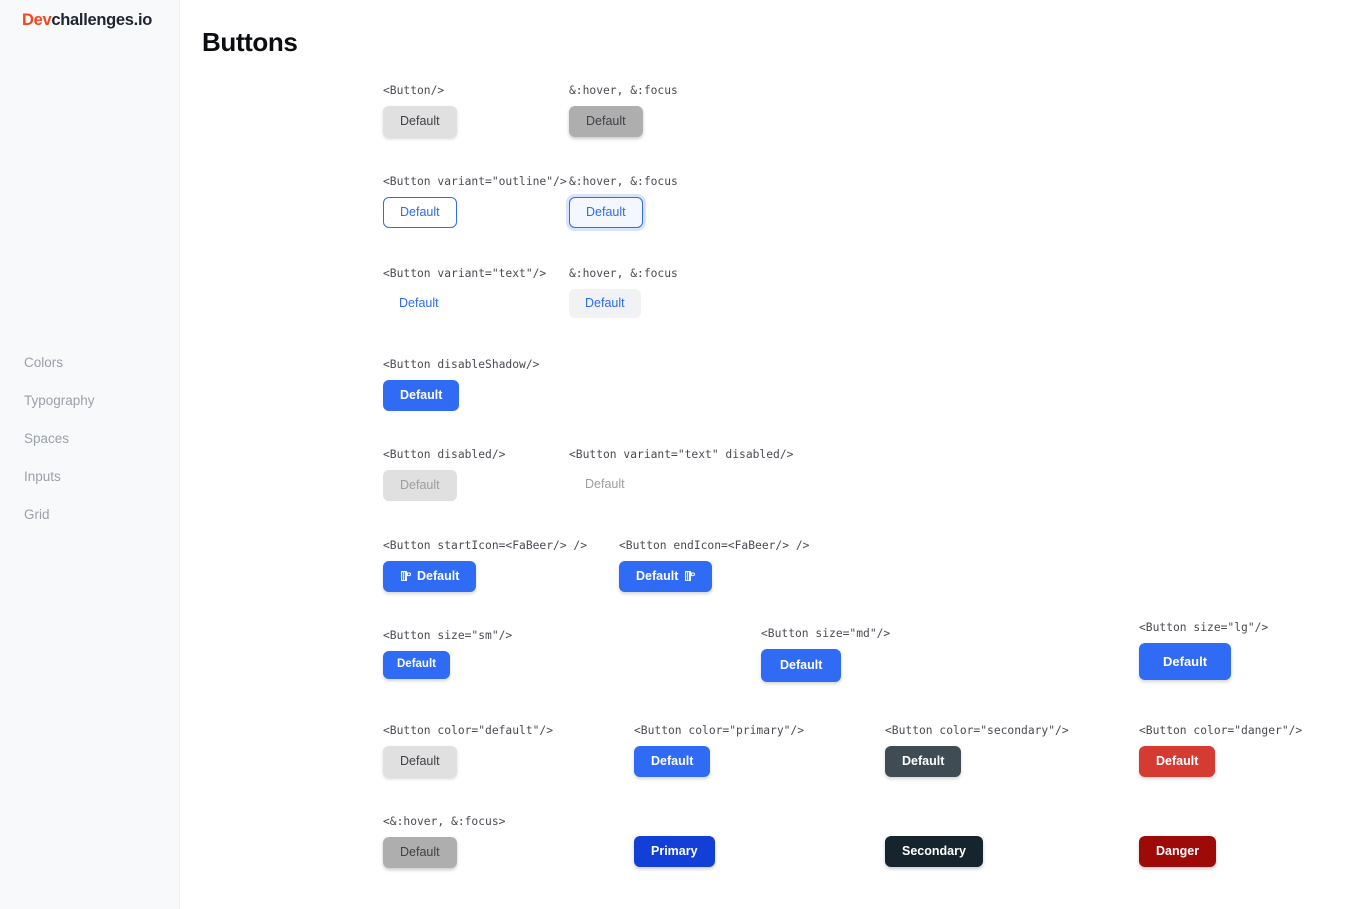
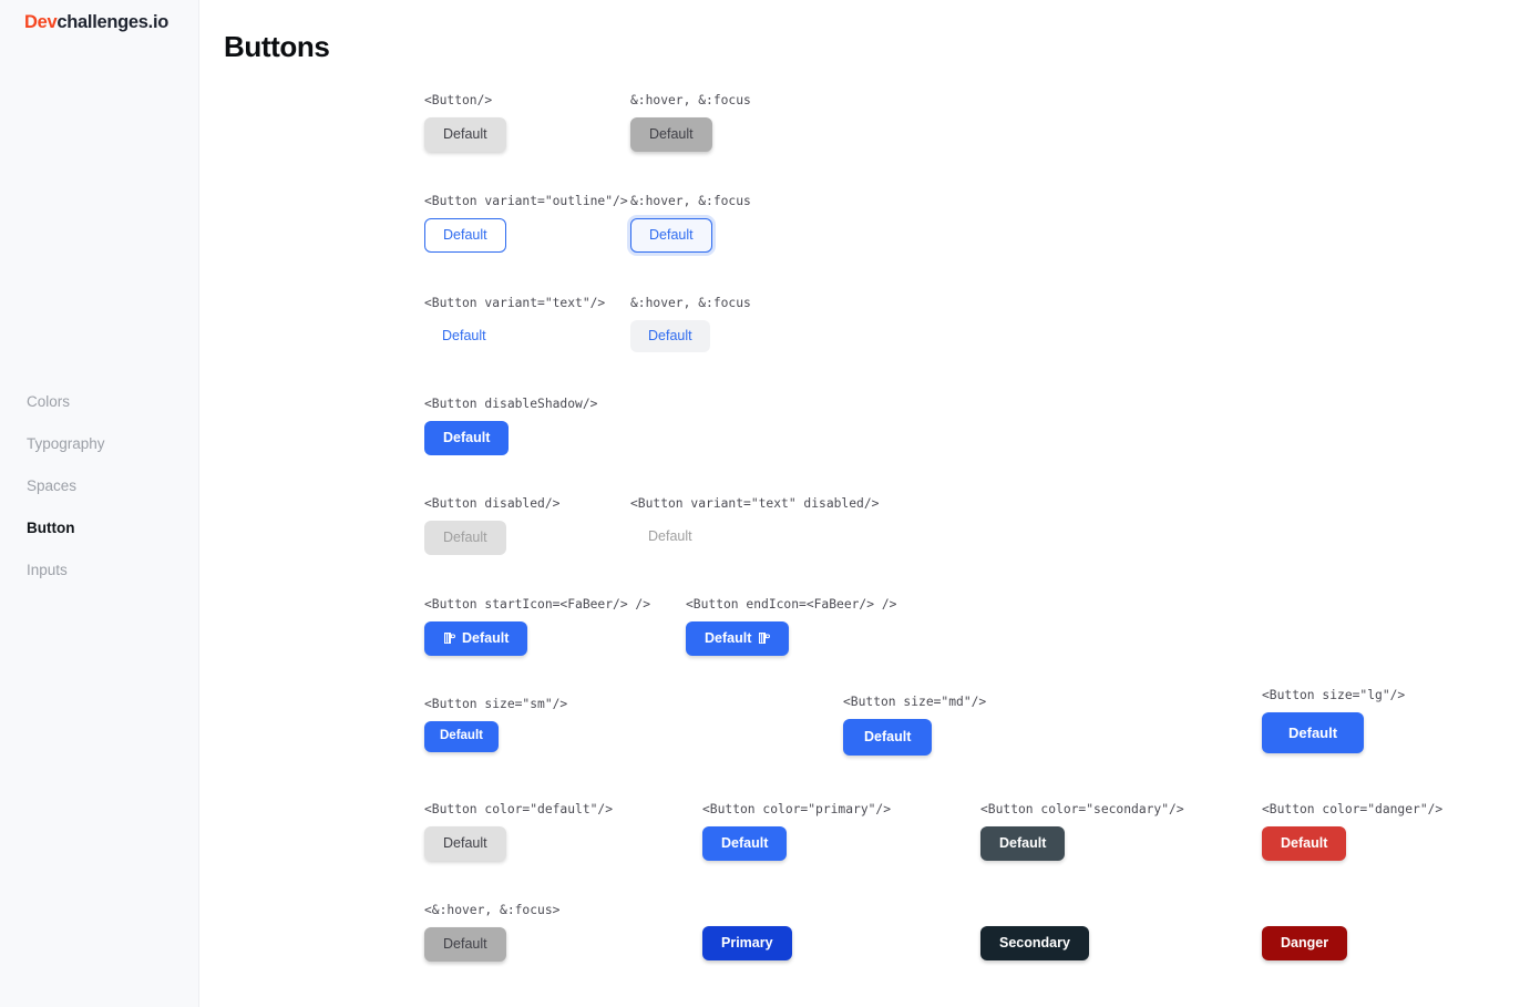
  Devchallenges.io
  Colors
  Typography
  Spaces
+ Button
  Inputs
- Grid
  Buttons
  <Button/>
  Default
  &:hover, &:focus
  Default
  <Button variant="outline"/>
  Default
  &:hover, &:focus
  Default
  <Button variant="text"/>
  Default
  &:hover, &:focus
  Default
  <Button disableShadow/>
  Default
  <Button disabled/>
  Default
  <Button variant="text" disabled/>
  Default
  <Button startIcon=<FaBeer/> />
  Default
  <Button endIcon=<FaBeer/> />
  Default
  <Button size="sm"/>
  Default
  <Button size="md"/>
  Default
  <Button size="lg"/>
  Default
  <Button color="default"/>
  Default
  <Button color="primary"/>
  Default
  <Button color="secondary"/>
  Default
  <Button color="danger"/>
  Default
  <&:hover, &:focus>
  Default
  Primary
  Secondary
  Danger
